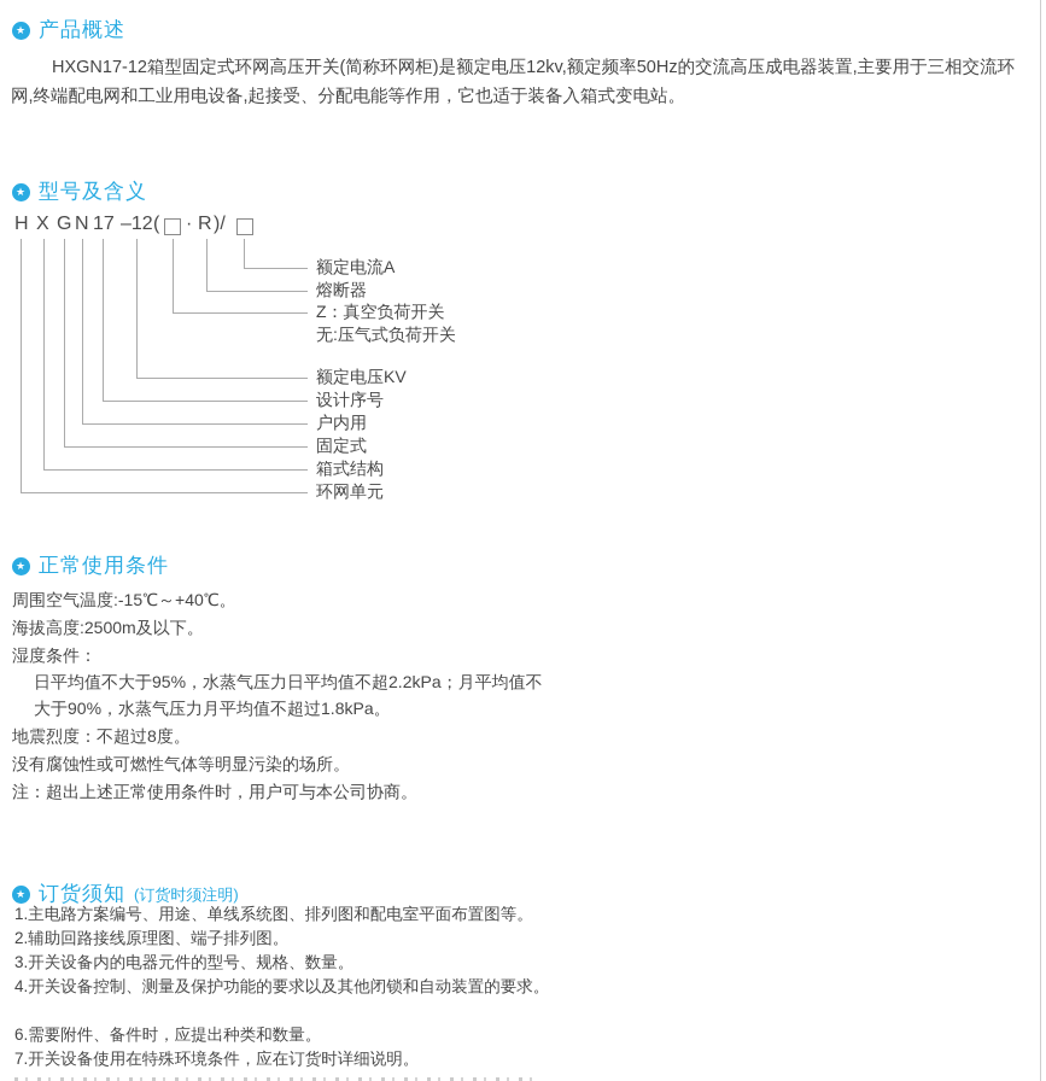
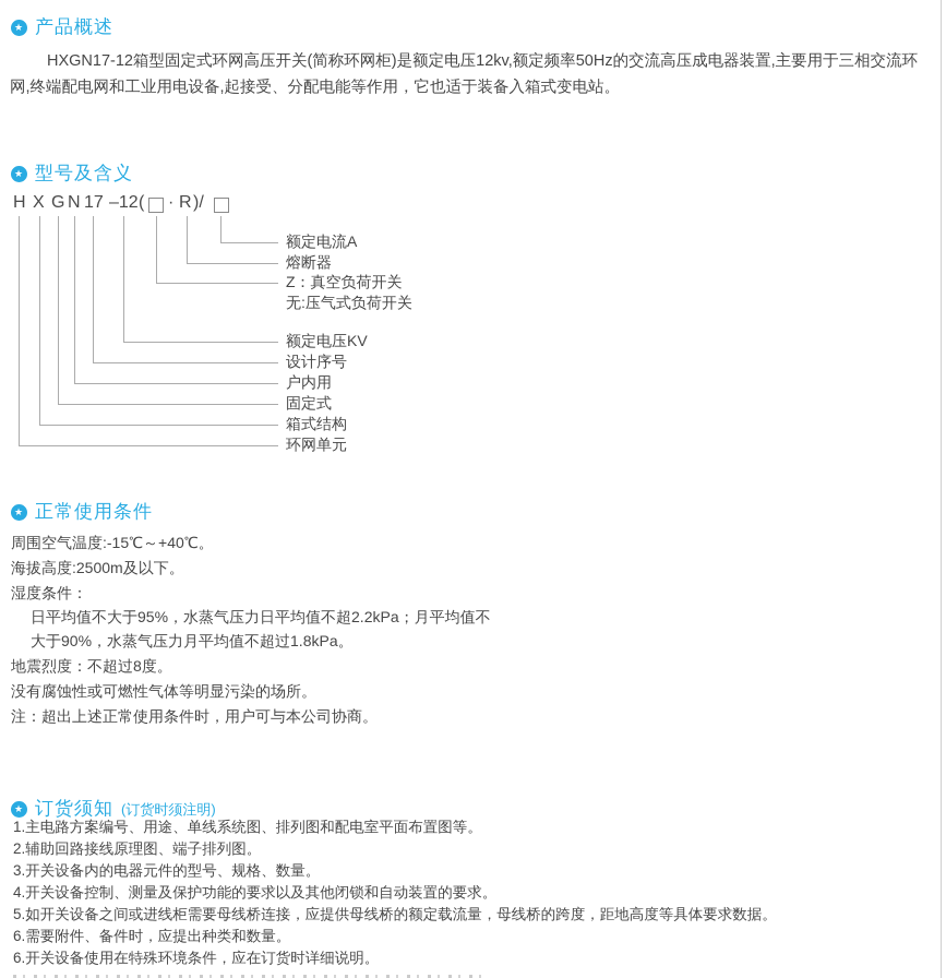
  ★
  产品概述
  HXGN17-12箱型固定式环网高压开关(简称环网柜)是额定电压12kv,额定频率50Hz的交流高压成电器装置,主要用于三相交流环网,终端配电网和工业用电设备,起接受、分配电能等作用，它也适于装备入箱式变电站。
  ★
  型号及含义
  H
  X
  G
  N
  17
  –12
  (
  ·
  R
  )/
  额定电流A
  熔断器
  Z：真空负荷开关
  无:压气式负荷开关
  额定电压KV
  设计序号
  户内用
  固定式
  箱式结构
  环网单元
  ★
  正常使用条件
  周围空气温度:-15℃～+40℃。
  海拔高度:2500m及以下。
  湿度条件：
  日平均值不大于95%，水蒸气压力日平均值不超2.2kPa；月平均值不
  大于90%，水蒸气压力月平均值不超过1.8kPa。
  地震烈度：不超过8度。
  没有腐蚀性或可燃性气体等明显污染的场所。
  注：超出上述正常使用条件时，用户可与本公司协商。
  ★
  订货须知
  (订货时须注明)
  1.主电路方案编号、用途、单线系统图、排列图和配电室平面布置图等。
  2.辅助回路接线原理图、端子排列图。
  3.开关设备内的电器元件的型号、规格、数量。
  4.开关设备控制、测量及保护功能的要求以及其他闭锁和自动装置的要求。
+ 5.如开关设备之间或进线柜需要母线桥连接，应提供母线桥的额定载流量，母线桥的跨度，距地高度等具体要求数据。
  6.需要附件、备件时，应提出种类和数量。
- 7.开关设备使用在特殊环境条件，应在订货时详细说明。
+ 6.开关设备使用在特殊环境条件，应在订货时详细说明。
